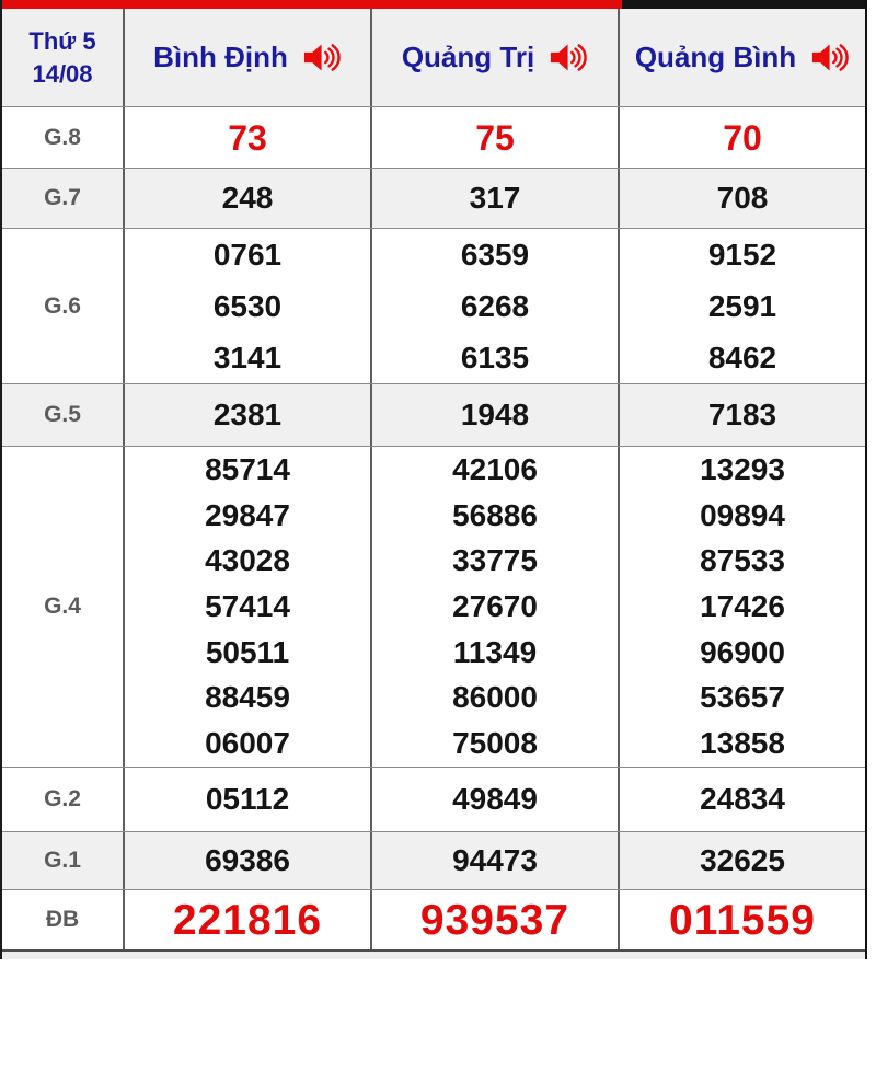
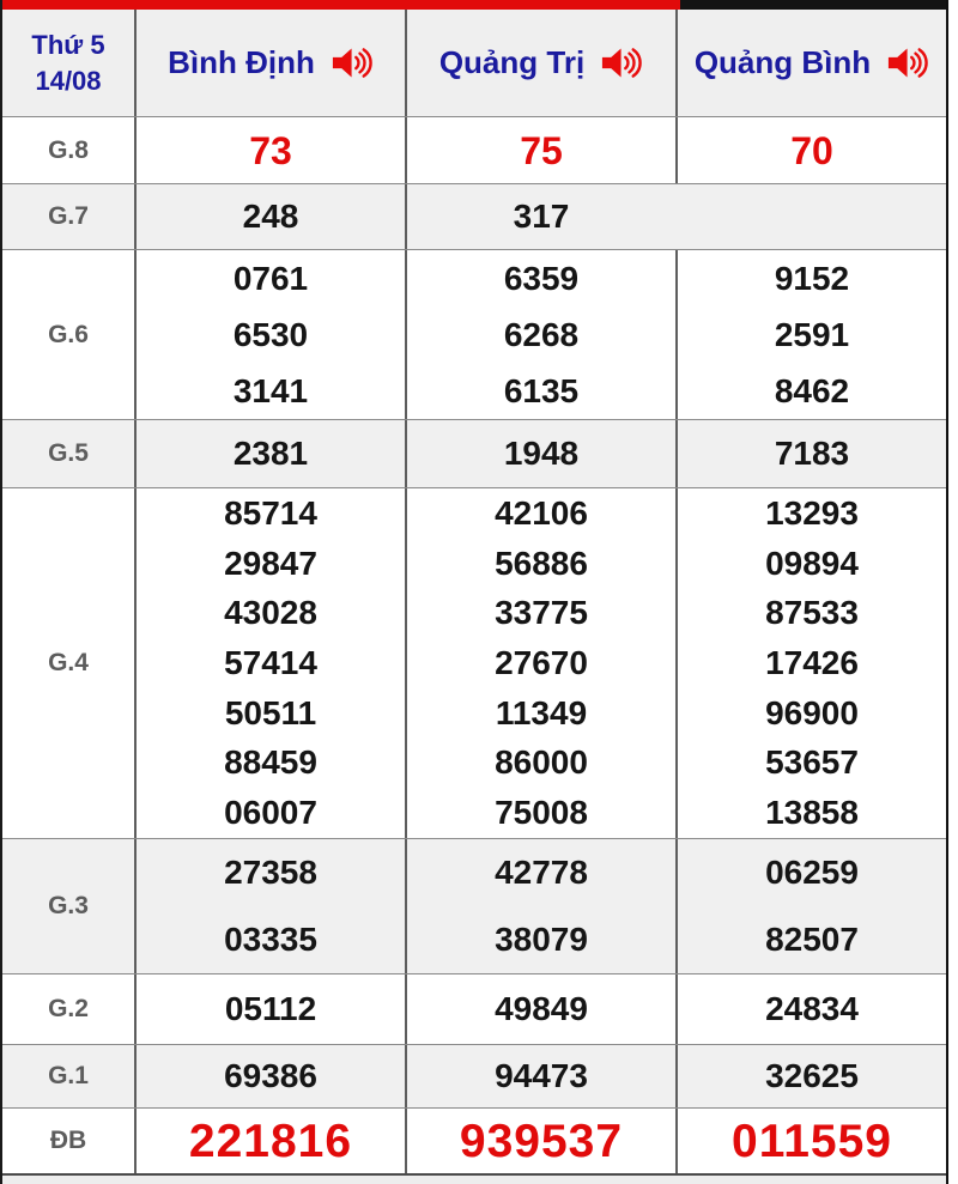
  Thứ 5
  14/08
  Bình Định
  Quảng Trị
  Quảng Bình
  G.8
  73
  75
  70
  G.7
  248
  317
- 708
  G.6
  0761
  6530
  3141
  6359
  6268
  6135
  9152
  2591
  8462
  G.5
  2381
  1948
  7183
  G.4
  85714
  29847
  43028
  57414
  50511
  88459
  06007
  42106
  56886
  33775
  27670
  11349
  86000
  75008
  13293
  09894
  87533
  17426
  96900
  53657
  13858
+ G.3
+ 27358
+ 03335
+ 42778
+ 38079
+ 06259
+ 82507
  G.2
  05112
  49849
  24834
  G.1
  69386
  94473
  32625
  ĐB
  221816
  939537
  011559
